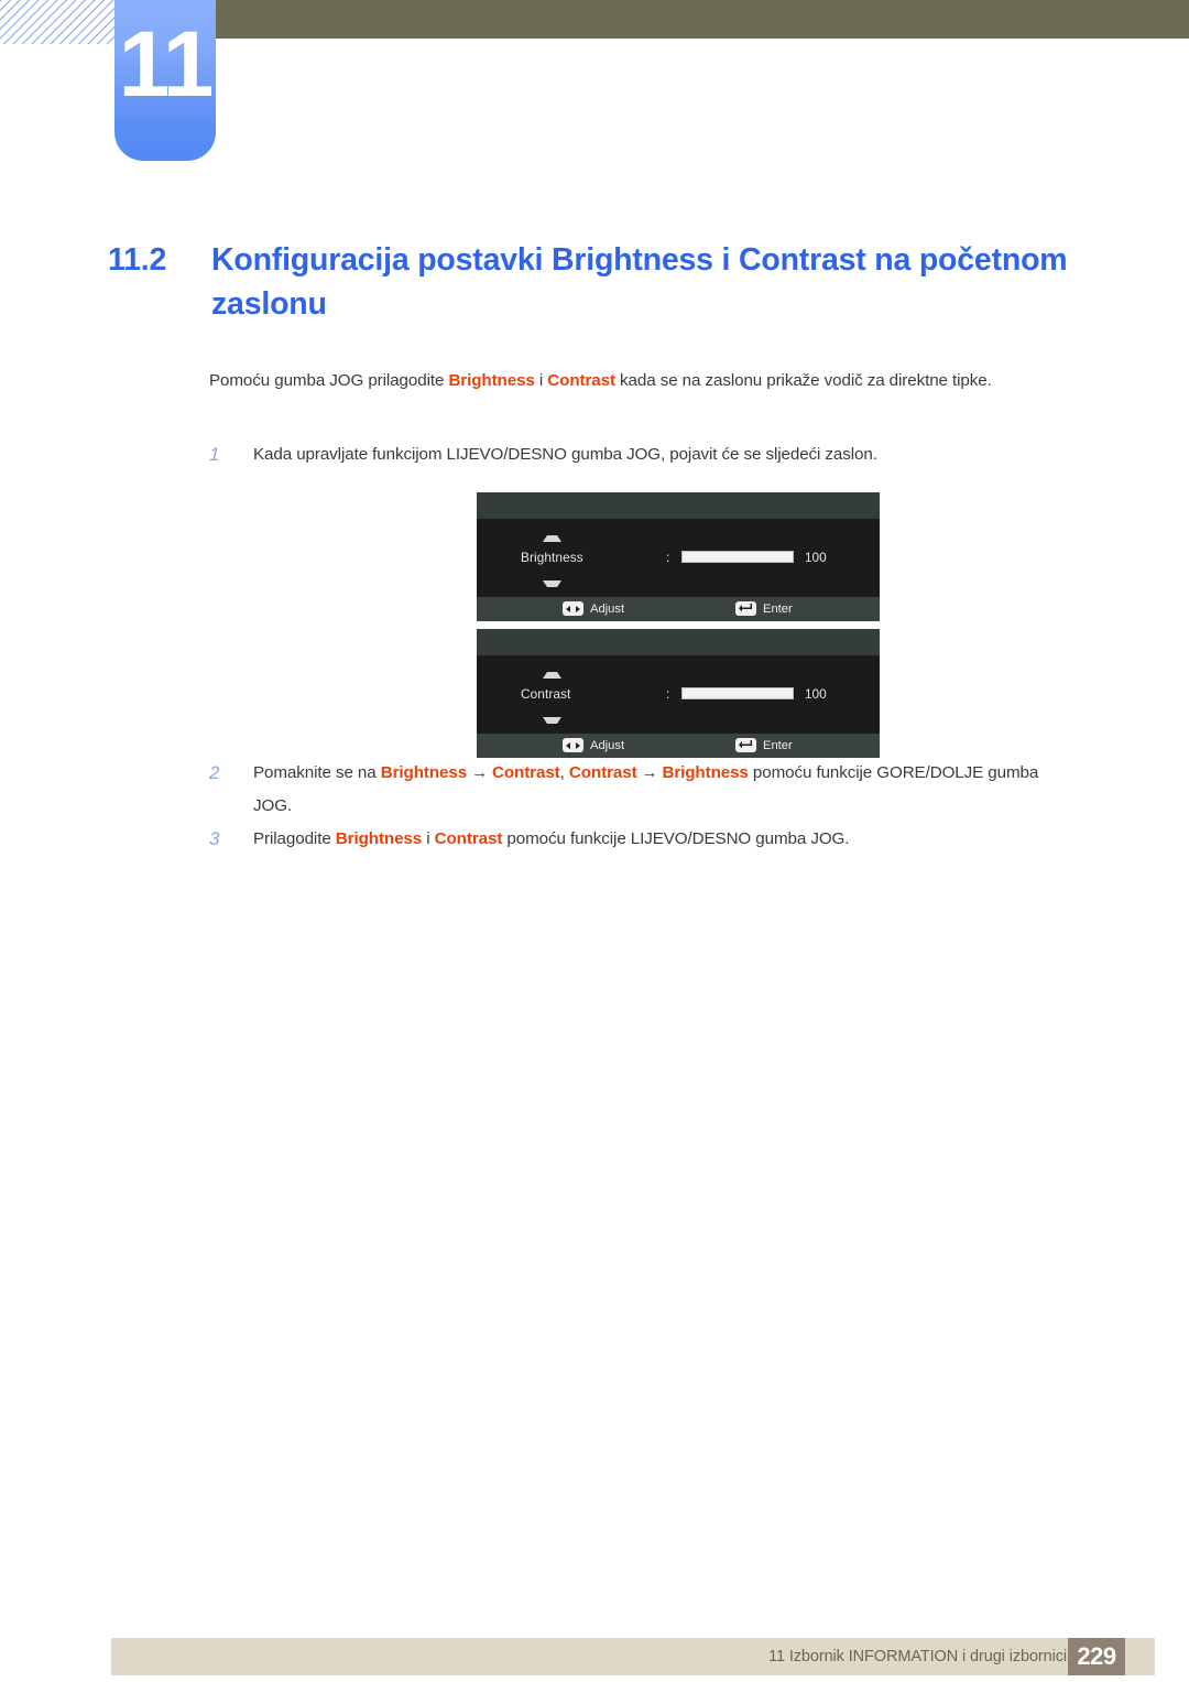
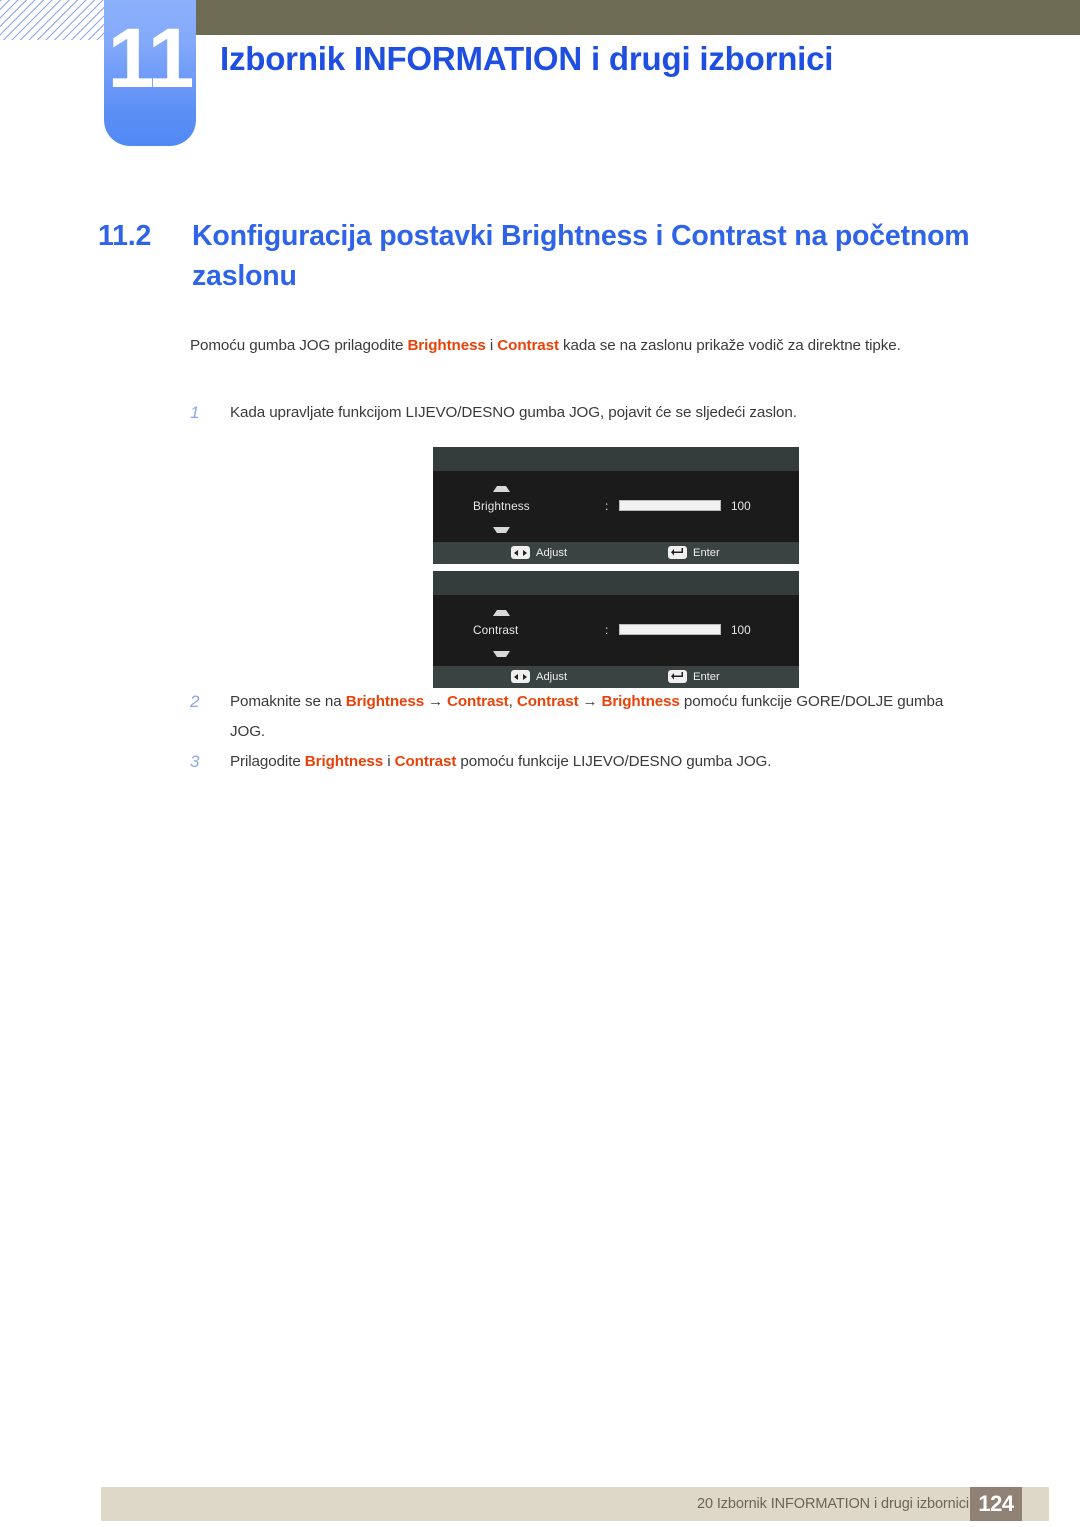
  11
+ Izbornik INFORMATION i drugi izbornici
  11.2
  Konfiguracija postavki Brightness i Contrast na početnom zaslonu
  Pomoću gumba JOG prilagodite Brightness i Contrast kada se na zaslonu prikaže vodič za direktne tipke.
  1
  Kada upravljate funkcijom LIJEVO/DESNO gumba JOG, pojavit će se sljedeći zaslon.
  Brightness
  :
  100
  Adjust
  Enter
  Contrast
  :
  100
  Adjust
  Enter
  2
  Pomaknite se na Brightness → Contrast, Contrast → Brightness pomoću funkcije GORE/DOLJE gumba JOG.
  3
  Prilagodite Brightness i Contrast pomoću funkcije LIJEVO/DESNO gumba JOG.
- 11 Izbornik INFORMATION i drugi izbornici
+ 20 Izbornik INFORMATION i drugi izbornici
- 229
+ 124
